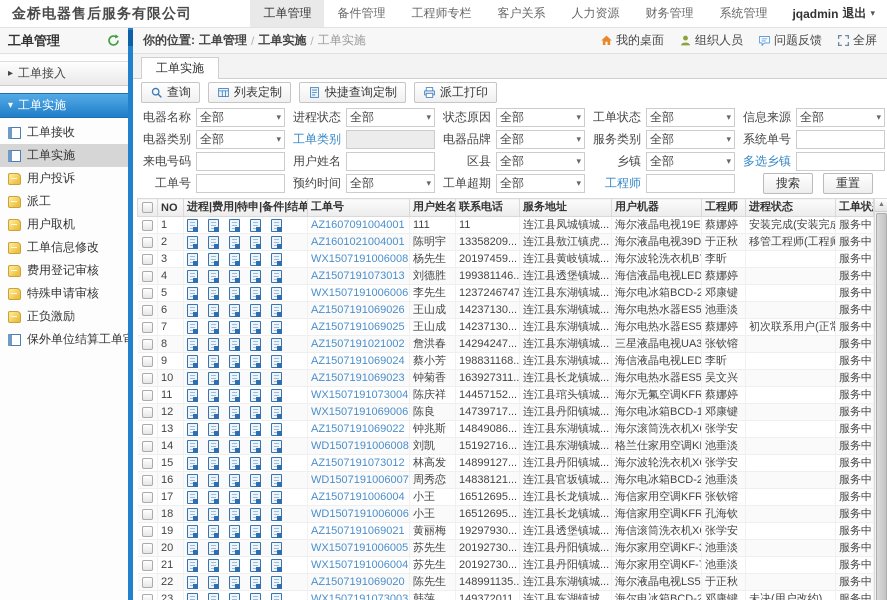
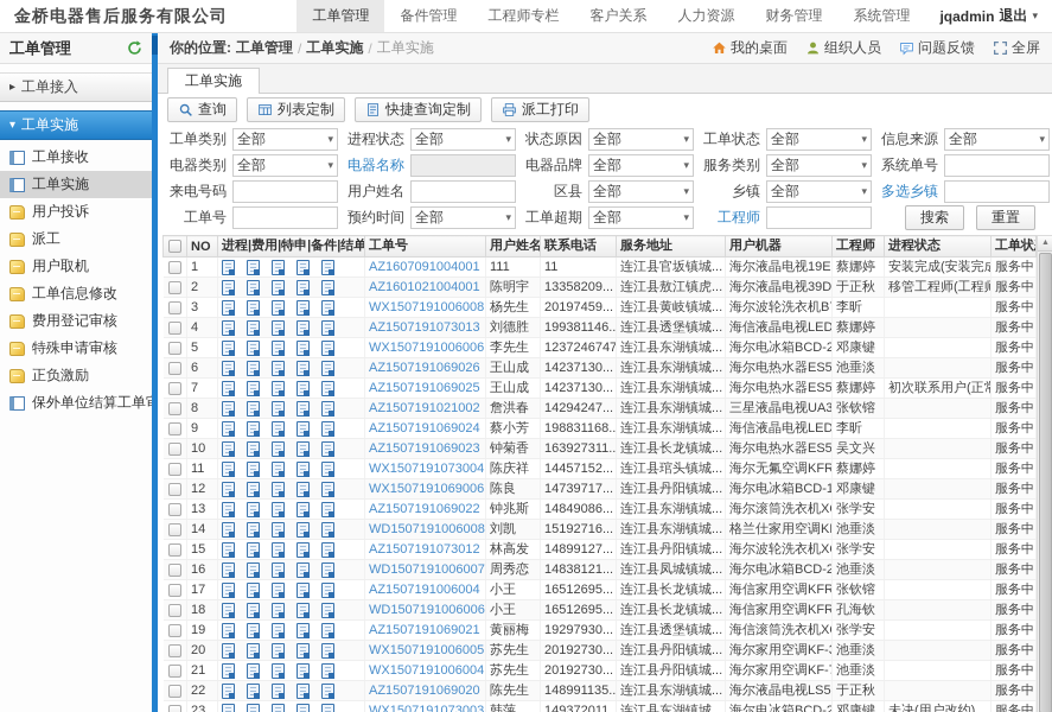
  金桥电器售后服务有限公司
  工单管理
  备件管理
  工程师专栏
  客户关系
  人力资源
  财务管理
  系统管理
  jqadmin
  退出
  ▾
  工单管理
  ▸
  工单接入
  ▾
  工单实施
  工单接收
  工单实施
  用户投诉
  派工
  用户取机
  工单信息修改
  费用登记审核
  特殊申请审核
  正负激励
  保外单位结算工单
  你的位置:
  工单管理
  /
  工单实施
  /
  工单实施
  我的桌面
  组织人员
  问题反馈
  全屏
  工单实施
  查询
  列表定制
  快捷查询定制
  派工打印
- 电器名称
+ 工单类别
  全部
  ▾
  进程状态
  全部
  ▾
  状态原因
  全部
  ▾
  工单状态
  全部
  ▾
  信息来源
  全部
  ▾
  电器类别
  全部
  ▾
- 工单类别
+ 电器名称
  电器品牌
  全部
  ▾
  服务类别
  全部
  ▾
  系统单号
  来电号码
  用户姓名
  区县
  全部
  ▾
  乡镇
  全部
  ▾
  多选乡镇
  工单号
  预约时间
  全部
  ▾
  工单超期
  全部
  ▾
  工程师
  搜索
  重置
  	NO	进程|费用|特申|备件|结单	工单号	用户姓名	联系电话	服务地址	用户机器	工程师	进程状态	工单状
- 	1		AZ1607091004001	111	11	连江县凤城镇城...	海尔液晶电视19E	蔡娜婷	安装完成(安装完成	服务中
+ 	1		AZ1607091004001	111	11	连江县官坂镇城...	海尔液晶电视19E	蔡娜婷	安装完成(安装完成	服务中
  	2		AZ1601021004001	陈明宇	13358209...	连江县敖江镇虎...	海尔液晶电视39D	于正秋	移管工程师(工程师	服务中
  	3		WX1507191006008	杨先生	20197459...	连江县黄岐镇城...	海尔波轮洗衣机B	李昕		服务中
  	4		AZ1507191073013	刘德胜	199381146..	连江县透堡镇城...	海信液晶电视LED	蔡娜婷		服务中
  	5		WX1507191006006	李先生	1237246747	连江县东湖镇城...	海尔电冰箱BCD-2	邓康键		服务中
  	6		AZ1507191069026	王山成	14237130...	连江县东湖镇城...	海尔电热水器ES5	池垂淡		服务中
  	7		AZ1507191069025	王山成	14237130...	连江县东湖镇城...	海尔电热水器ES5	蔡娜婷	初次联系用户(正常	服务中
  	8		AZ1507191021002	詹洪春	14294247...	连江县东湖镇城...	三星液晶电视UA3	张钦镕		服务中
  	9		AZ1507191069024	蔡小芳	198831168..	连江县东湖镇城...	海信液晶电视LED	李昕		服务中
  	10		AZ1507191069023	钟菊香	163927311..	连江县长龙镇城...	海尔电热水器ES5	吴文兴		服务中
  	11		WX1507191073004	陈庆祥	14457152...	连江县琯头镇城...	海尔无氟空调KFR	蔡娜婷		服务中
  	12		WX1507191069006	陈良	14739717...	连江县丹阳镇城...	海尔电冰箱BCD-1	邓康键		服务中
  	13		AZ1507191069022	钟兆斯	14849086...	连江县东湖镇城...	海尔滚筒洗衣机X	张学安		服务中
  	14		WD1507191006008	刘凯	15192716...	连江县东湖镇城...	格兰仕家用空调K	池垂淡		服务中
  	15		AZ1507191073012	林高发	14899127...	连江县丹阳镇城...	海尔波轮洗衣机X	张学安		服务中
- 	16		WD1507191006007	周秀恋	14838121...	连江县官坂镇城...	海尔电冰箱BCD-2	池垂淡		服务中
+ 	16		WD1507191006007	周秀恋	14838121...	连江县凤城镇城...	海尔电冰箱BCD-2	池垂淡		服务中
  	17		AZ1507191006004	小王	16512695...	连江县长龙镇城...	海信家用空调KFR	张钦镕		服务中
  	18		WD1507191006006	小王	16512695...	连江县长龙镇城...	海信家用空调KFR	孔海钦		服务中
  	19		AZ1507191069021	黄丽梅	19297930...	连江县透堡镇城...	海信滚筒洗衣机X	张学安		服务中
  	20		WX1507191006005	苏先生	20192730...	连江县丹阳镇城...	海尔家用空调KF-	池垂淡		服务中
  	21		WX1507191006004	苏先生	20192730...	连江县丹阳镇城...	海尔家用空调KF-	池垂淡		服务中
  	22		AZ1507191069020	陈先生	148991135..	连江县东湖镇城...	海尔液晶电视LS5	于正秋		服务中
  	23		WX1507191073003	韩萍	149372011..	连江县东湖镇城...	海尔电冰箱BCD-2	邓康键	未决(用户改约)	服务中
